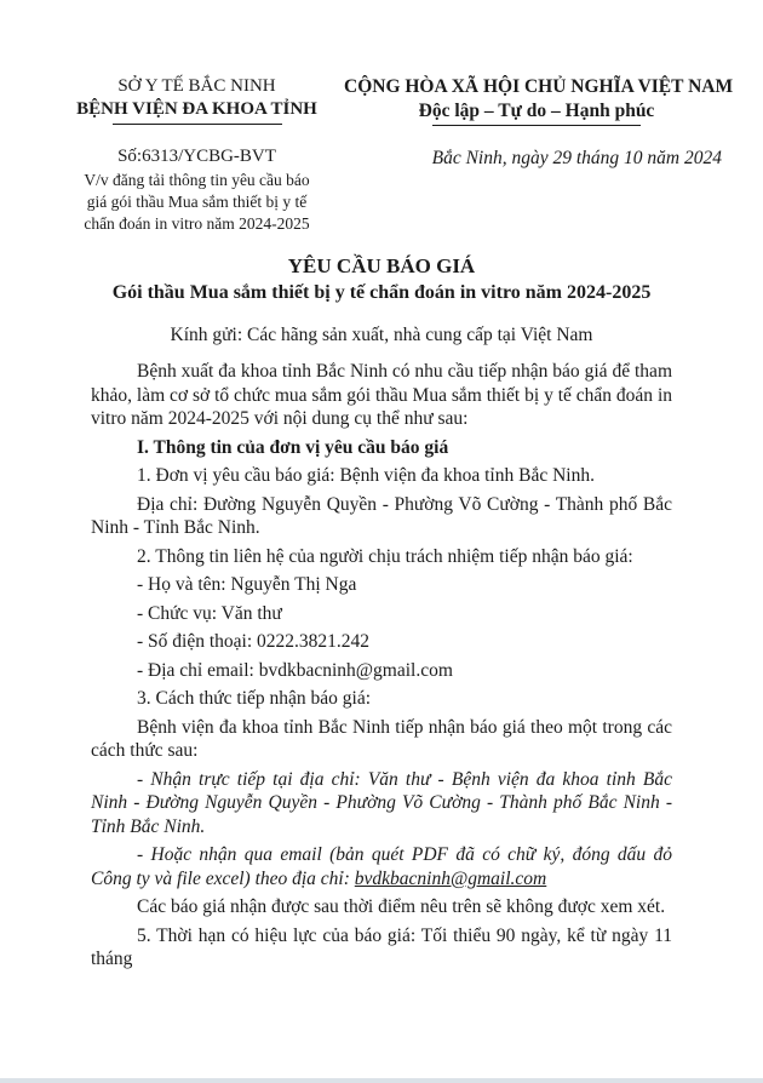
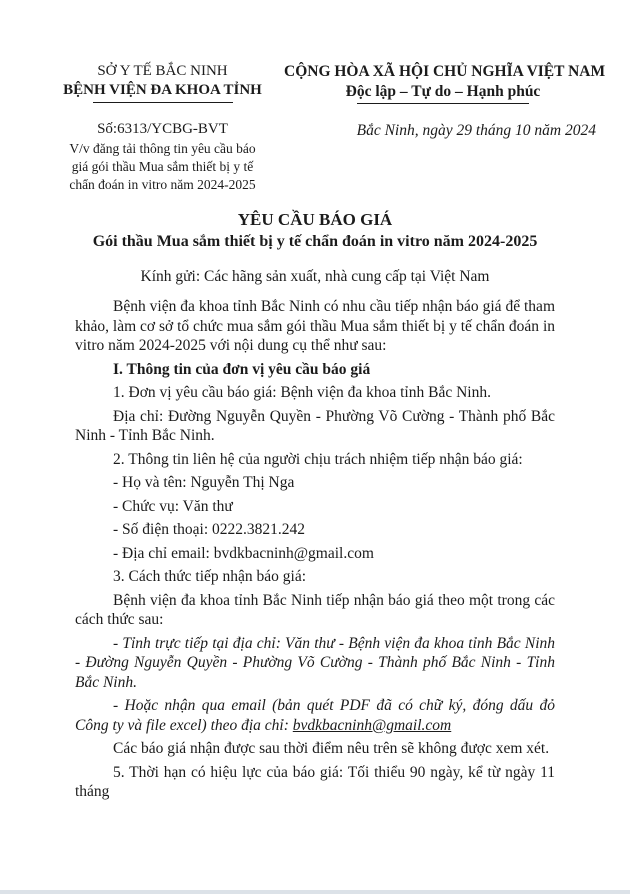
  SỞ Y TẾ BẮC NINH
  BỆNH VIỆN ĐA KHOA TỈNH
  Số:6313/YCBG-BVT
  V/v đăng tải thông tin yêu cầu báo
  giá gói thầu Mua sắm thiết bị y tế
  chẩn đoán in vitro năm 2024-2025
  CỘNG HÒA XÃ HỘI CHỦ NGHĨA VIỆT NAM
  Độc lập – Tự do – Hạnh phúc
  Bắc Ninh, ngày 29 tháng 10 năm 2024
  YÊU CẦU BÁO GIÁ
  Gói thầu Mua sắm thiết bị y tế chẩn đoán in vitro năm 2024-2025
  Kính gửi: Các hãng sản xuất, nhà cung cấp tại Việt Nam
- Bệnh xuất đa khoa tỉnh Bắc Ninh có nhu cầu tiếp nhận báo giá để tham khảo, làm cơ sở tổ chức mua sắm gói thầu Mua sắm thiết bị y tế chẩn đoán in vitro năm 2024-2025 với nội dung cụ thể như sau:
+ Bệnh viện đa khoa tỉnh Bắc Ninh có nhu cầu tiếp nhận báo giá để tham khảo, làm cơ sở tổ chức mua sắm gói thầu Mua sắm thiết bị y tế chẩn đoán in vitro năm 2024-2025 với nội dung cụ thể như sau:
  I. Thông tin của đơn vị yêu cầu báo giá
  1. Đơn vị yêu cầu báo giá: Bệnh viện đa khoa tỉnh Bắc Ninh.
  Địa chỉ: Đường Nguyễn Quyền - Phường Võ Cường - Thành phố Bắc Ninh - Tỉnh Bắc Ninh.
  2. Thông tin liên hệ của người chịu trách nhiệm tiếp nhận báo giá:
  - Họ và tên: Nguyễn Thị Nga
  - Chức vụ: Văn thư
  - Số điện thoại: 0222.3821.242
  - Địa chỉ email: bvdkbacninh@gmail.com
  3. Cách thức tiếp nhận báo giá:
  Bệnh viện đa khoa tỉnh Bắc Ninh tiếp nhận báo giá theo một trong các cách thức sau:
- - Nhận trực tiếp tại địa chỉ: Văn thư - Bệnh viện đa khoa tỉnh Bắc Ninh - Đường Nguyễn Quyền - Phường Võ Cường - Thành phố Bắc Ninh - Tỉnh Bắc Ninh.
+ - Tỉnh trực tiếp tại địa chỉ: Văn thư - Bệnh viện đa khoa tỉnh Bắc Ninh - Đường Nguyễn Quyền - Phường Võ Cường - Thành phố Bắc Ninh - Tỉnh Bắc Ninh.
  - Hoặc nhận qua email (bản quét PDF đã có chữ ký, đóng dấu đỏ Công ty và file excel) theo địa chỉ: bvdkbacninh@gmail.com
  Các báo giá nhận được sau thời điểm nêu trên sẽ không được xem xét.
  5. Thời hạn có hiệu lực của báo giá: Tối thiểu 90 ngày, kể từ ngày 11 tháng
